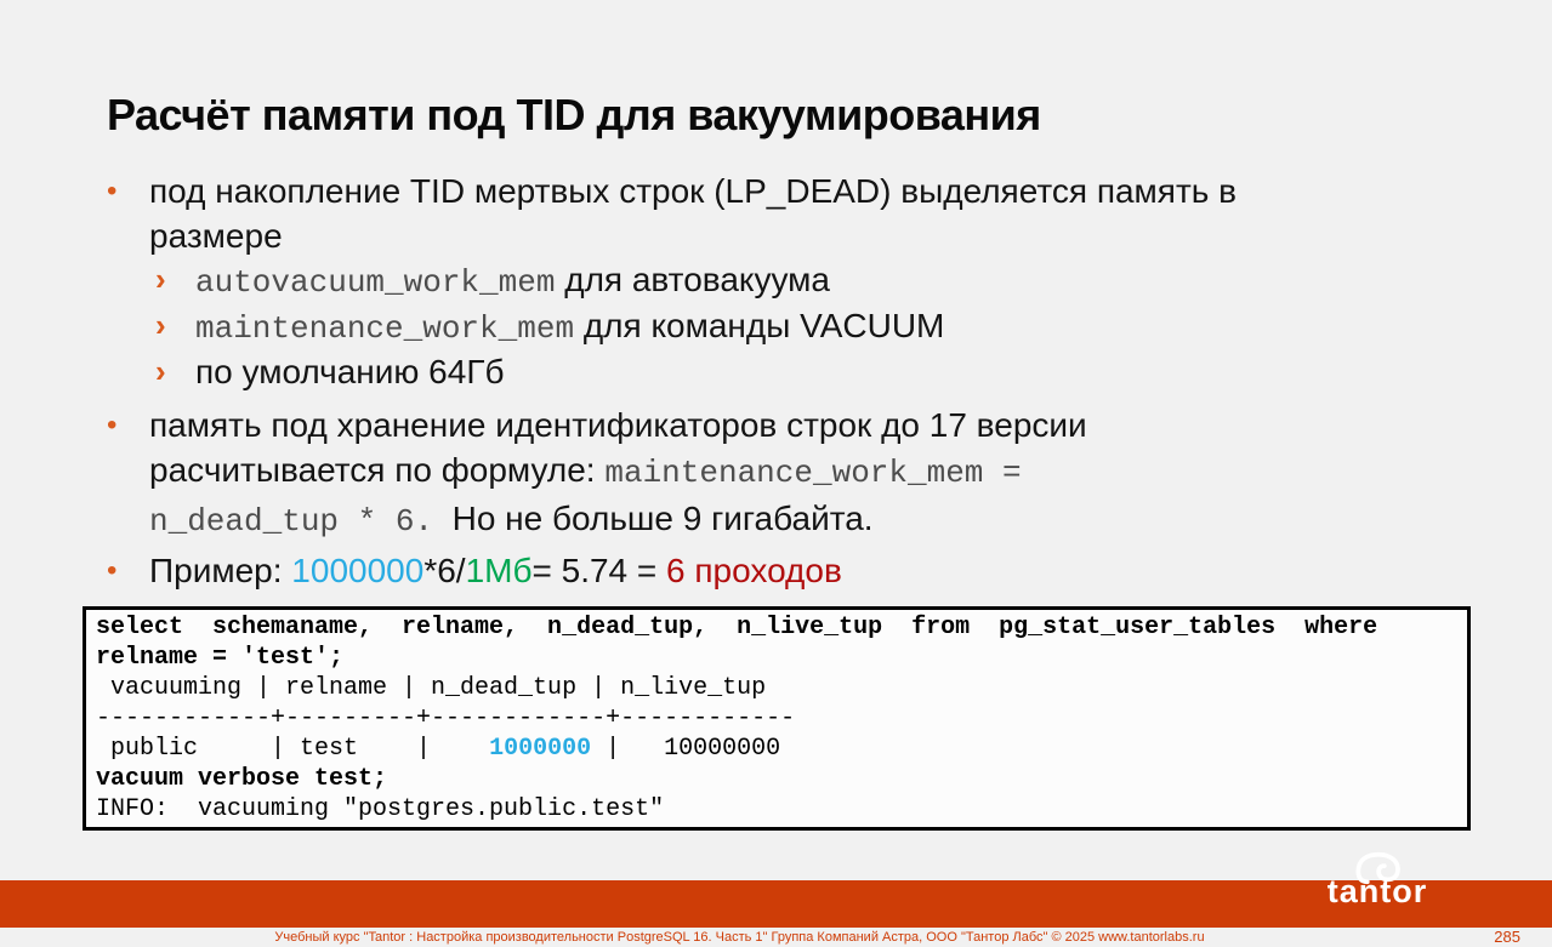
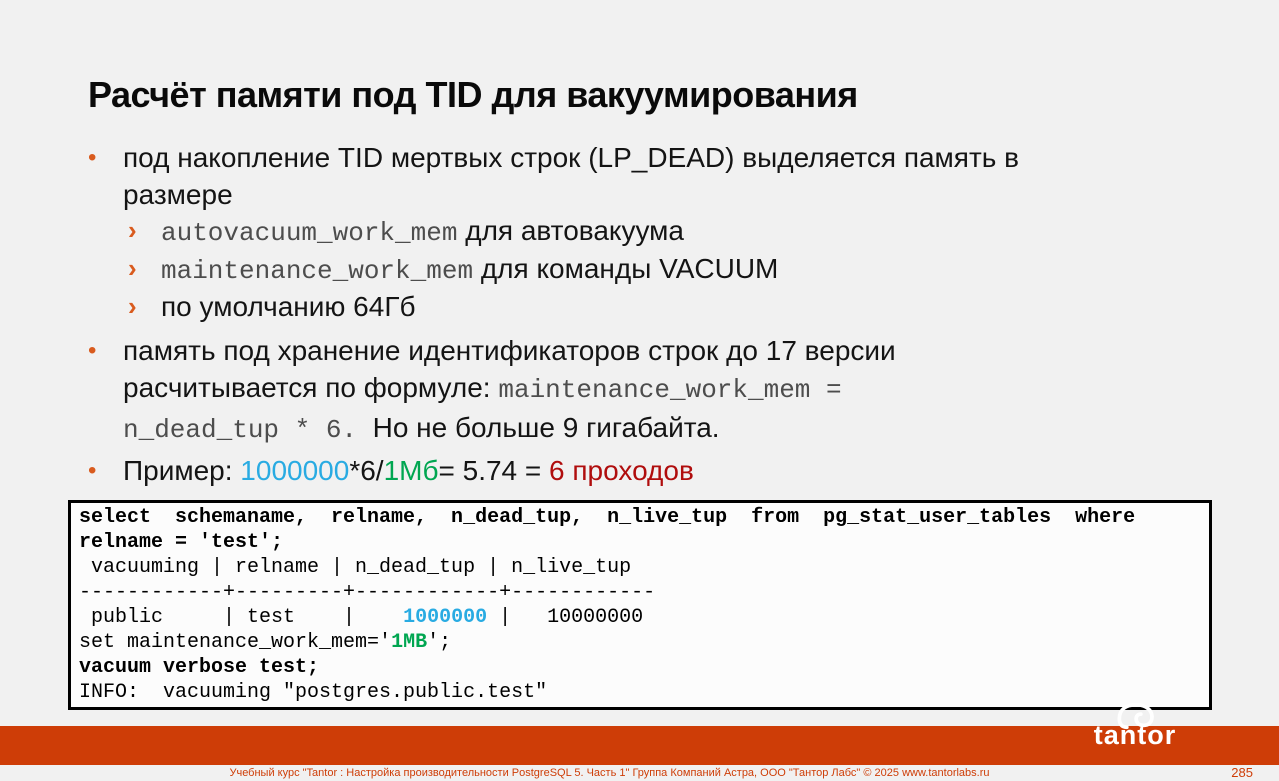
  Расчёт памяти под TID для вакуумирования
  •
  под накопление TID мертвых строк (LP_DEAD) выделяется память в
  размере
  ›
  autovacuum_work_mem для автовакуума
  ›
  maintenance_work_mem для команды VACUUM
  ›
  по умолчанию 64Гб
  •
  память под хранение идентификаторов строк до 17 версии
  расчитывается по формуле: maintenance_work_mem =
  n_dead_tup * 6. Но не больше 9 гигабайта.
  •
  Пример: 1000000*6/1Мб= 5.74 = 6 проходов
  select schemaname, relname, n_dead_tup, n_live_tup from pg_stat_user_tables where
  relname = 'test';
  vacuuming | relname | n_dead_tup | n_live_tup
  ------------+---------+------------+------------
  public | test | 1000000 | 10000000
+ set maintenance_work_mem='1MB';
  vacuum verbose test;
  INFO: vacuuming "postgres.public.test"
  tantor
- Учебный курс "Tantor : Настройка производительности PostgreSQL 16. Часть 1" Группа Компаний Астра, ООО "Тантор Лабс" © 2025 www.tantorlabs.ru
+ Учебный курс "Tantor : Настройка производительности PostgreSQL 5. Часть 1" Группа Компаний Астра, ООО "Тантор Лабс" © 2025 www.tantorlabs.ru
  285
